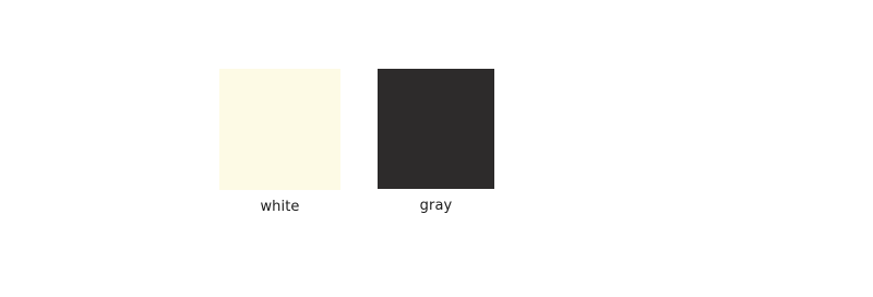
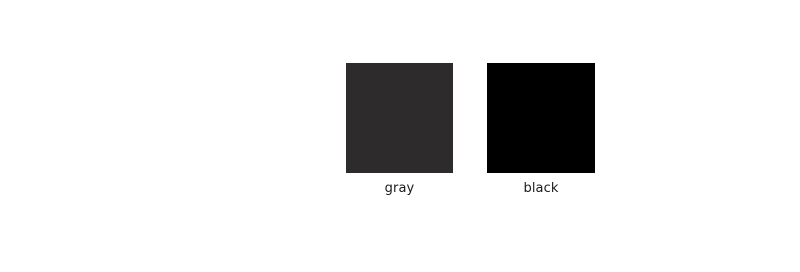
- white
  gray
+ black
